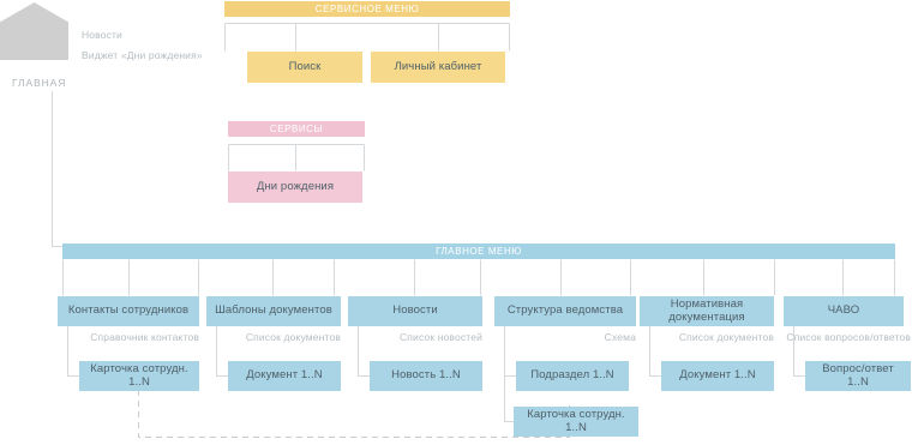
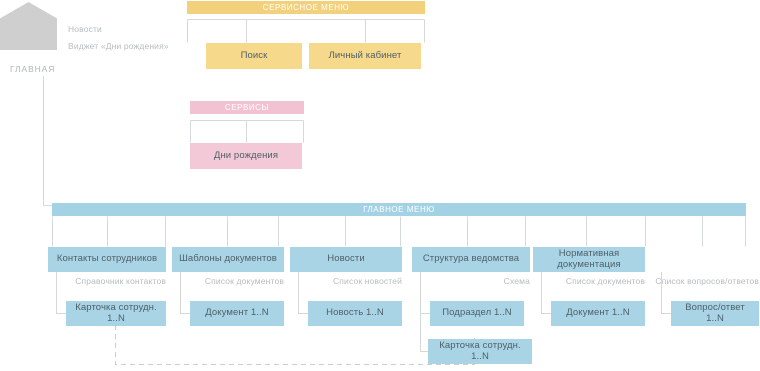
  ГЛАВНАЯ
  Новости
  Виджет «Дни рождения»
  СЕРВИСНОЕ МЕНЮ
  Поиск
  Личный кабинет
  СЕРВИСЫ
  Дни рождения
  ГЛАВНОЕ МЕНЮ
  Контакты сотрудников
  Справочник контактов
  Карточка сотрудн. 1..N
  Шаблоны документов
  Список документов
  Документ 1..N
  Новости
  Список новостей
  Новость 1..N
  Структура ведомства
  Схема
  Подраздел 1..N
  Карточка сотрудн. 1..N
  Нормативная документация
  Список документов
  Документ 1..N
- ЧАВО
  Список вопросов/ответов
  Вопрос/ответ 1..N
